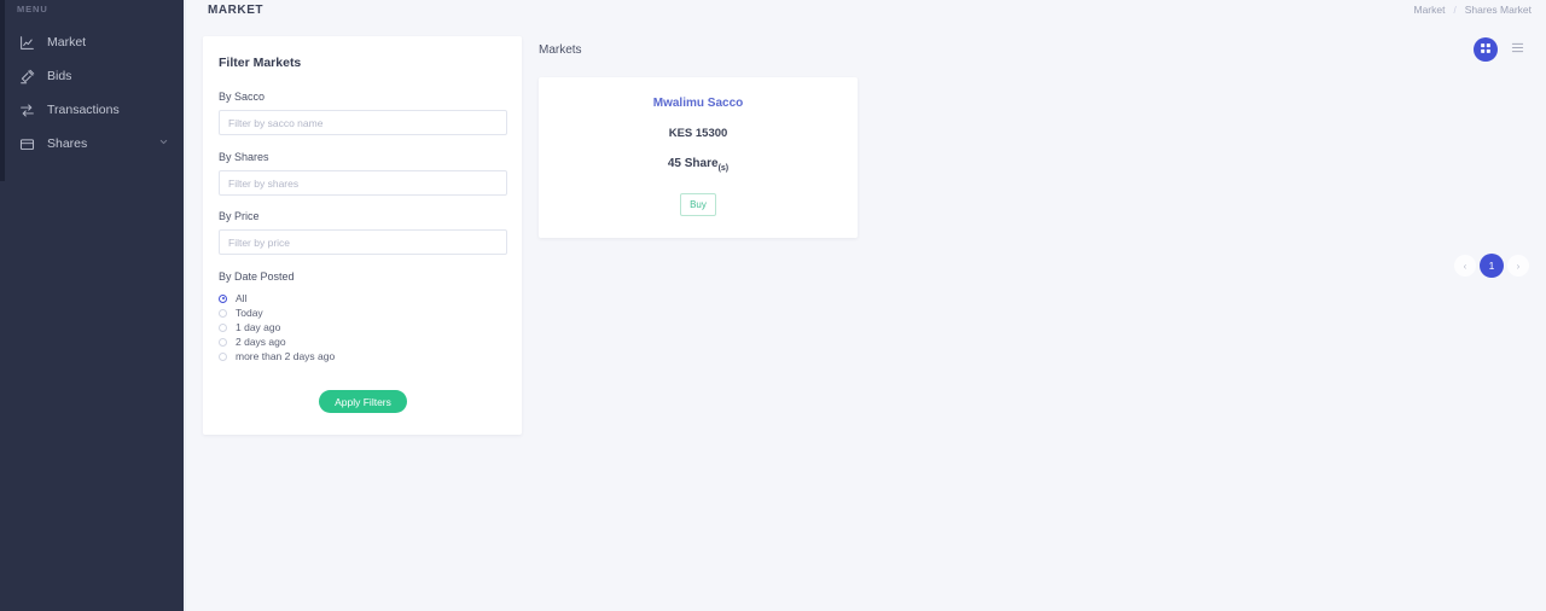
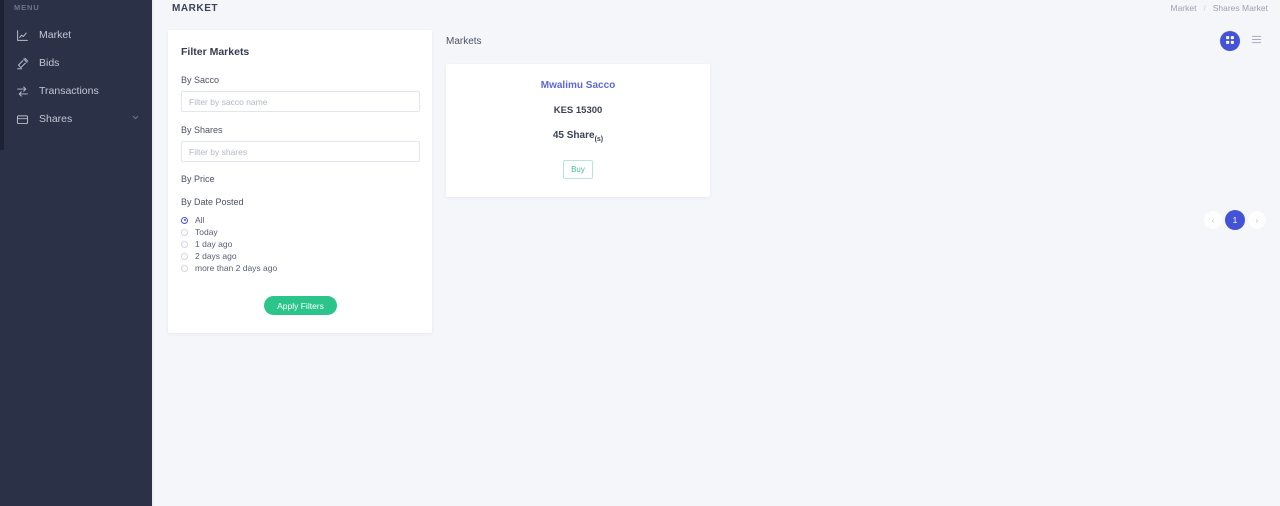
  MENU
  Market
  Bids
  Transactions
  Shares
  MARKET
  Market
  /
  Shares Market
  Filter Markets
  By Sacco
  Filter by sacco name
  By Shares
  Filter by shares
  By Price
- Filter by price
  By Date Posted
  All
  Today
  1 day ago
  2 days ago
  more than 2 days ago
  Apply Filters
  Markets
  Mwalimu Sacco
  KES 15300
  45 Share
  Buy
  ‹
  1
  ›
